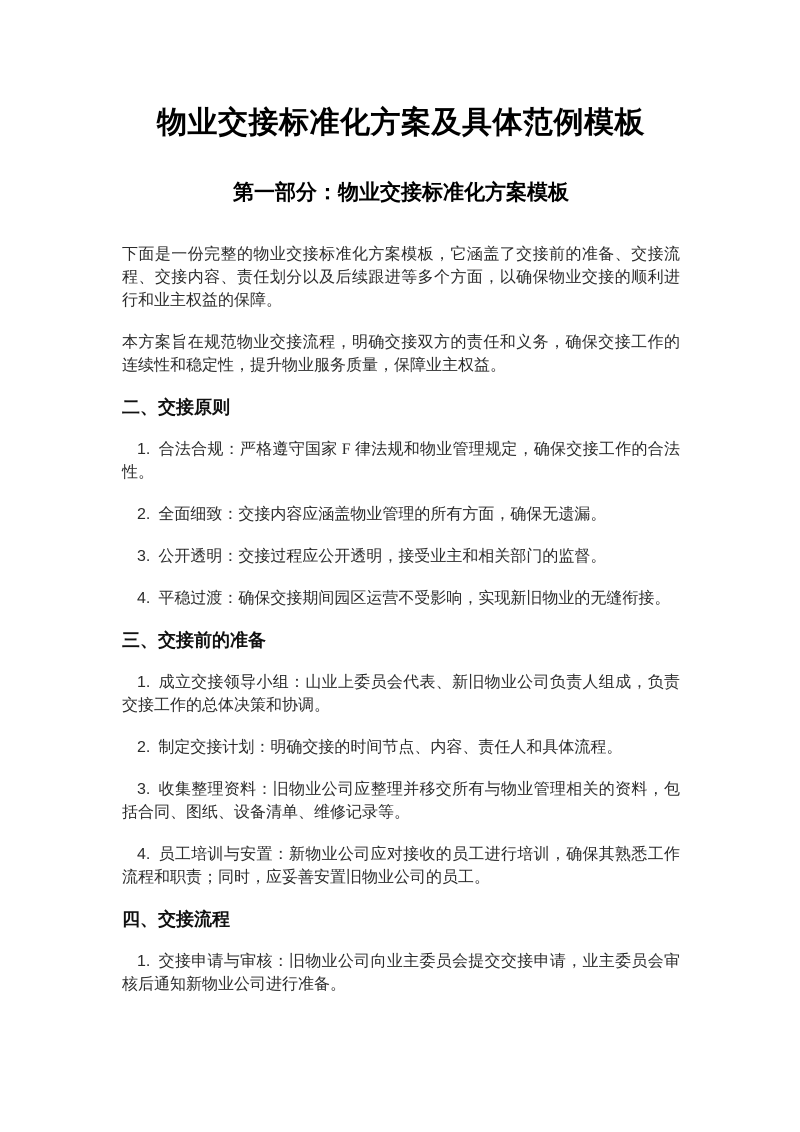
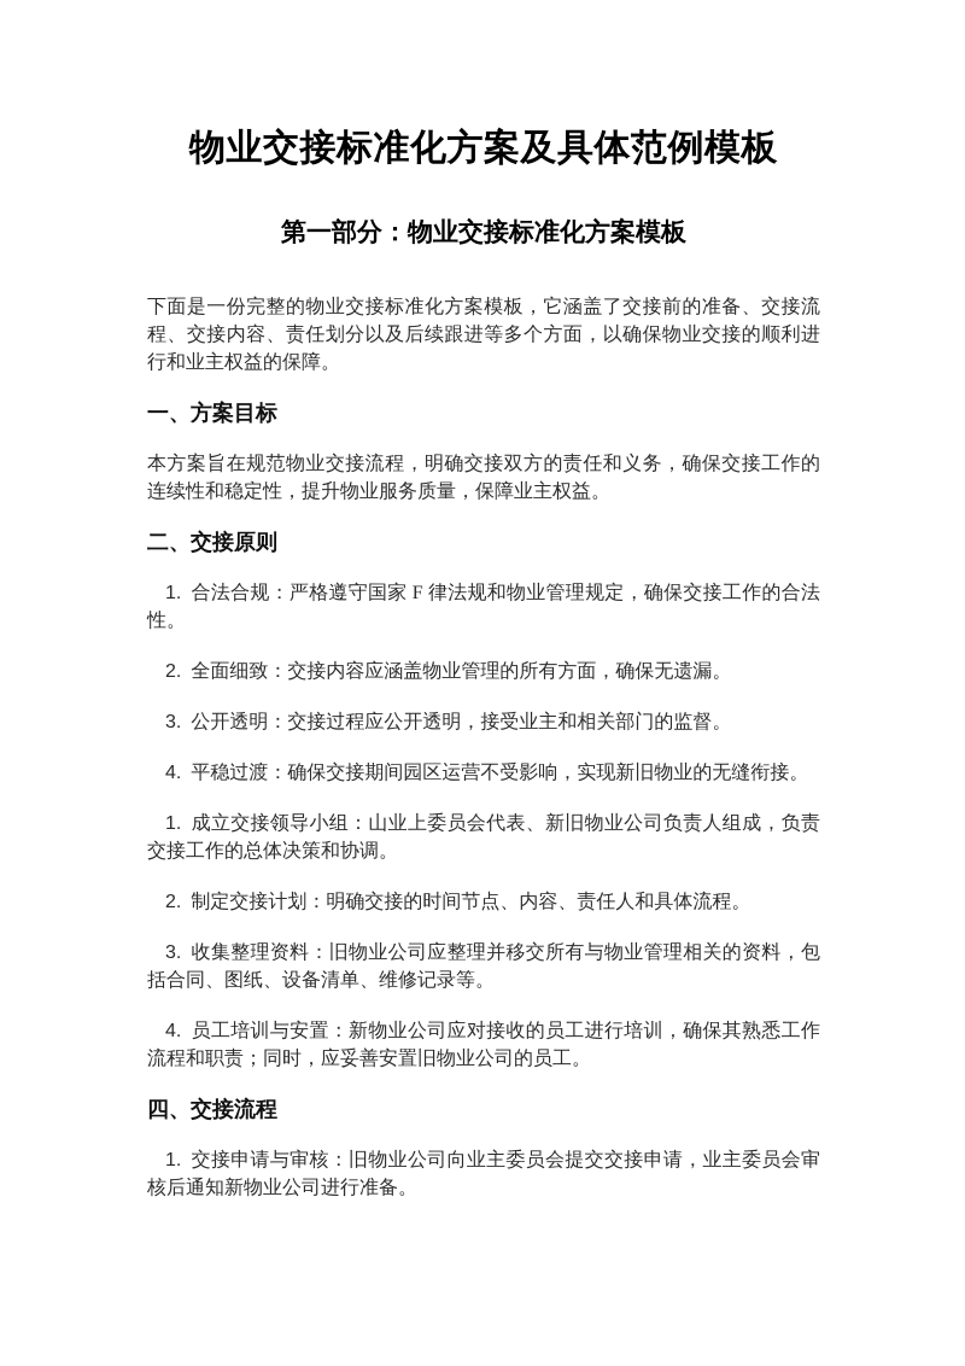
  物业交接标准化方案及具体范例模板
  第一部分：物业交接标准化方案模板
  下面是一份完整的物业交接标准化方案模板，它涵盖了交接前的准备、交接流程、交接内容、责任划分以及后续跟进等多个方面，以确保物业交接的顺利进行和业主权益的保障。
+ 一、方案目标
  本方案旨在规范物业交接流程，明确交接双方的责任和义务，确保交接工作的连续性和稳定性，提升物业服务质量，保障业主权益。
  二、交接原则
  1. 合法合规：严格遵守国家 F 律法规和物业管理规定，确保交接工作的合法性。
  2. 全面细致：交接内容应涵盖物业管理的所有方面，确保无遗漏。
  3. 公开透明：交接过程应公开透明，接受业主和相关部门的监督。
  4. 平稳过渡：确保交接期间园区运营不受影响，实现新旧物业的无缝衔接。
- 三、交接前的准备
  1. 成立交接领导小组：山业上委员会代表、新旧物业公司负责人组成，负责交接工作的总体决策和协调。
  2. 制定交接计划：明确交接的时间节点、内容、责任人和具体流程。
  3. 收集整理资料：旧物业公司应整理并移交所有与物业管理相关的资料，包括合同、图纸、设备清单、维修记录等。
  4. 员工培训与安置：新物业公司应对接收的员工进行培训，确保其熟悉工作流程和职责；同时，应妥善安置旧物业公司的员工。
  四、交接流程
  1. 交接申请与审核：旧物业公司向业主委员会提交交接申请，业主委员会审核后通知新物业公司进行准备。
